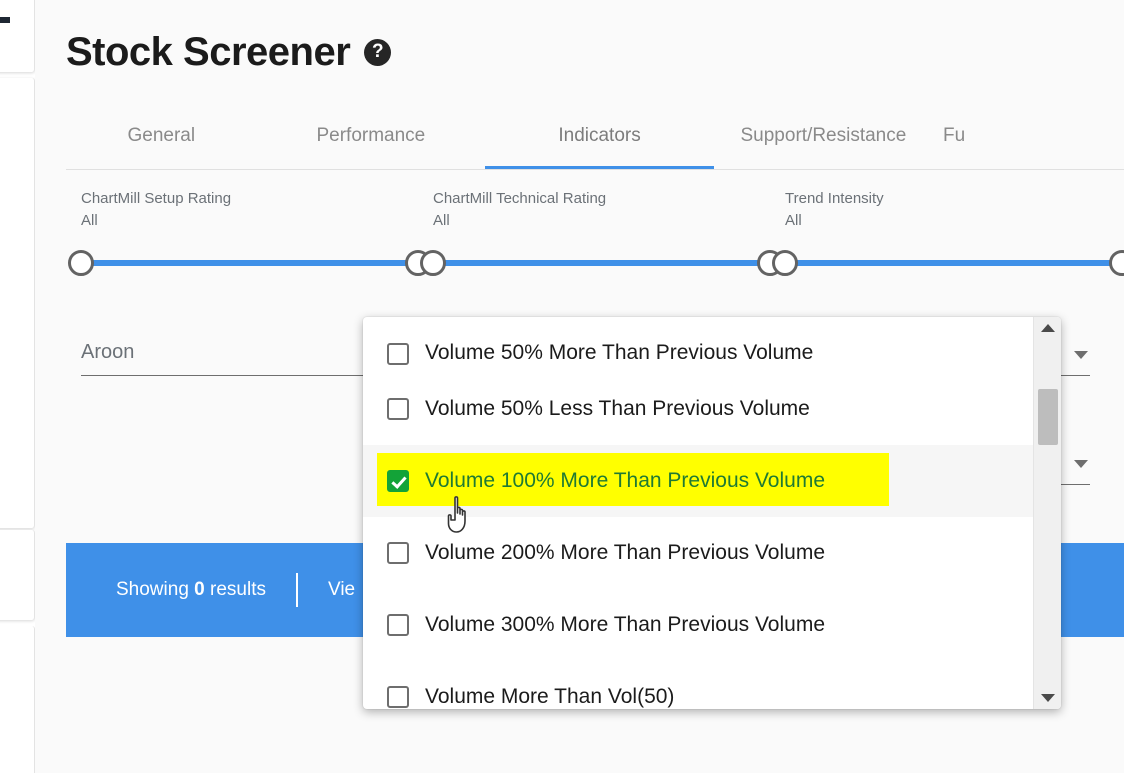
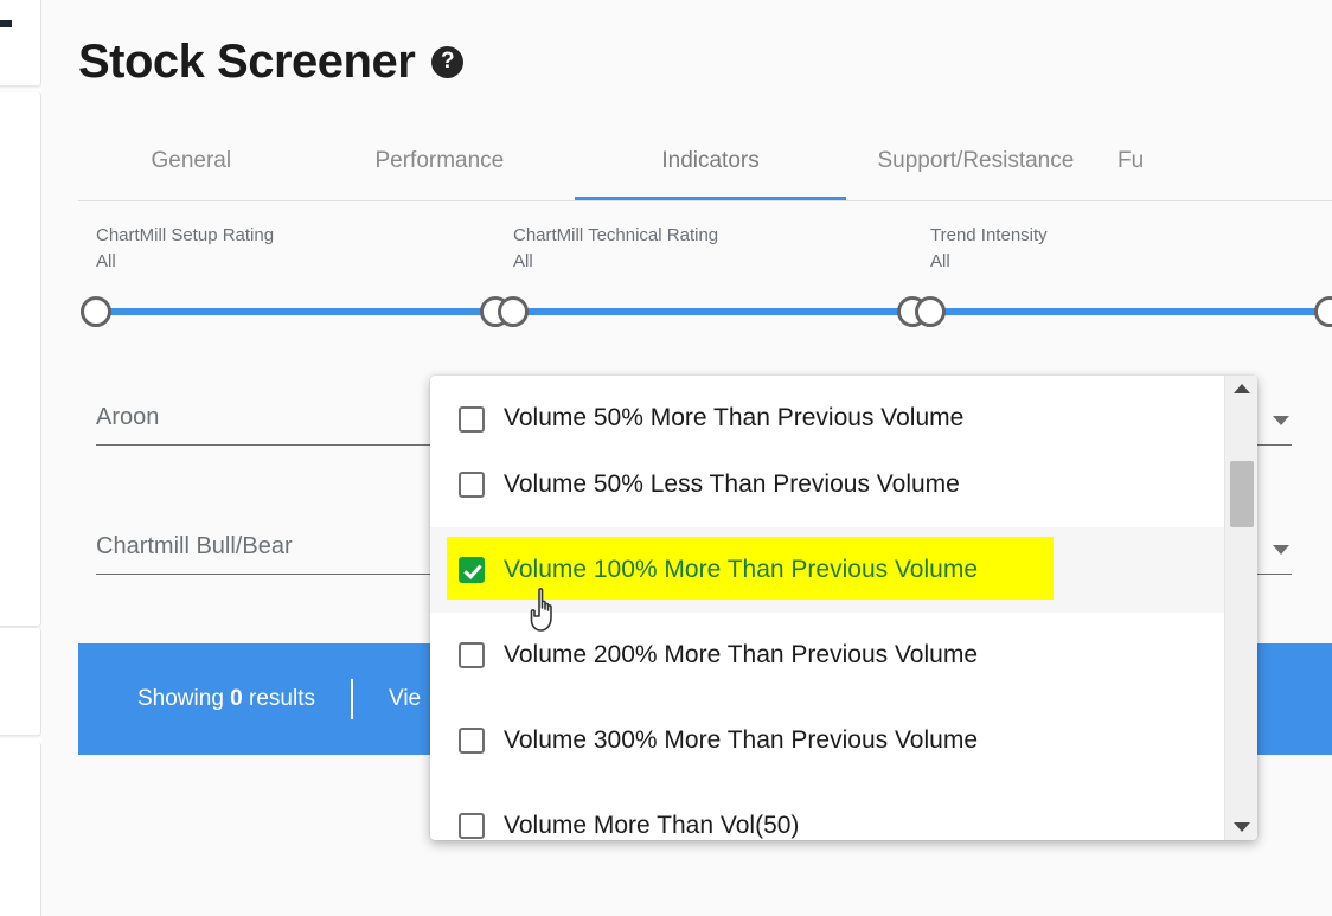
  Stock Screener
  ?
  General
  Performance
  Indicators
  Support/Resistance
  Fu
  ChartMill Setup Rating
  All
  ChartMill Technical Rating
  All
  Trend Intensity
  All
  Aroon
+ Chartmill Bull/Bear
  Showing 0 results
  Vie
  Volume 50% More Than Previous Volume
  Volume 50% Less Than Previous Volume
  Volume 100% More Than Previous Volume
  Volume 200% More Than Previous Volume
  Volume 300% More Than Previous Volume
  Volume More Than Vol(50)
